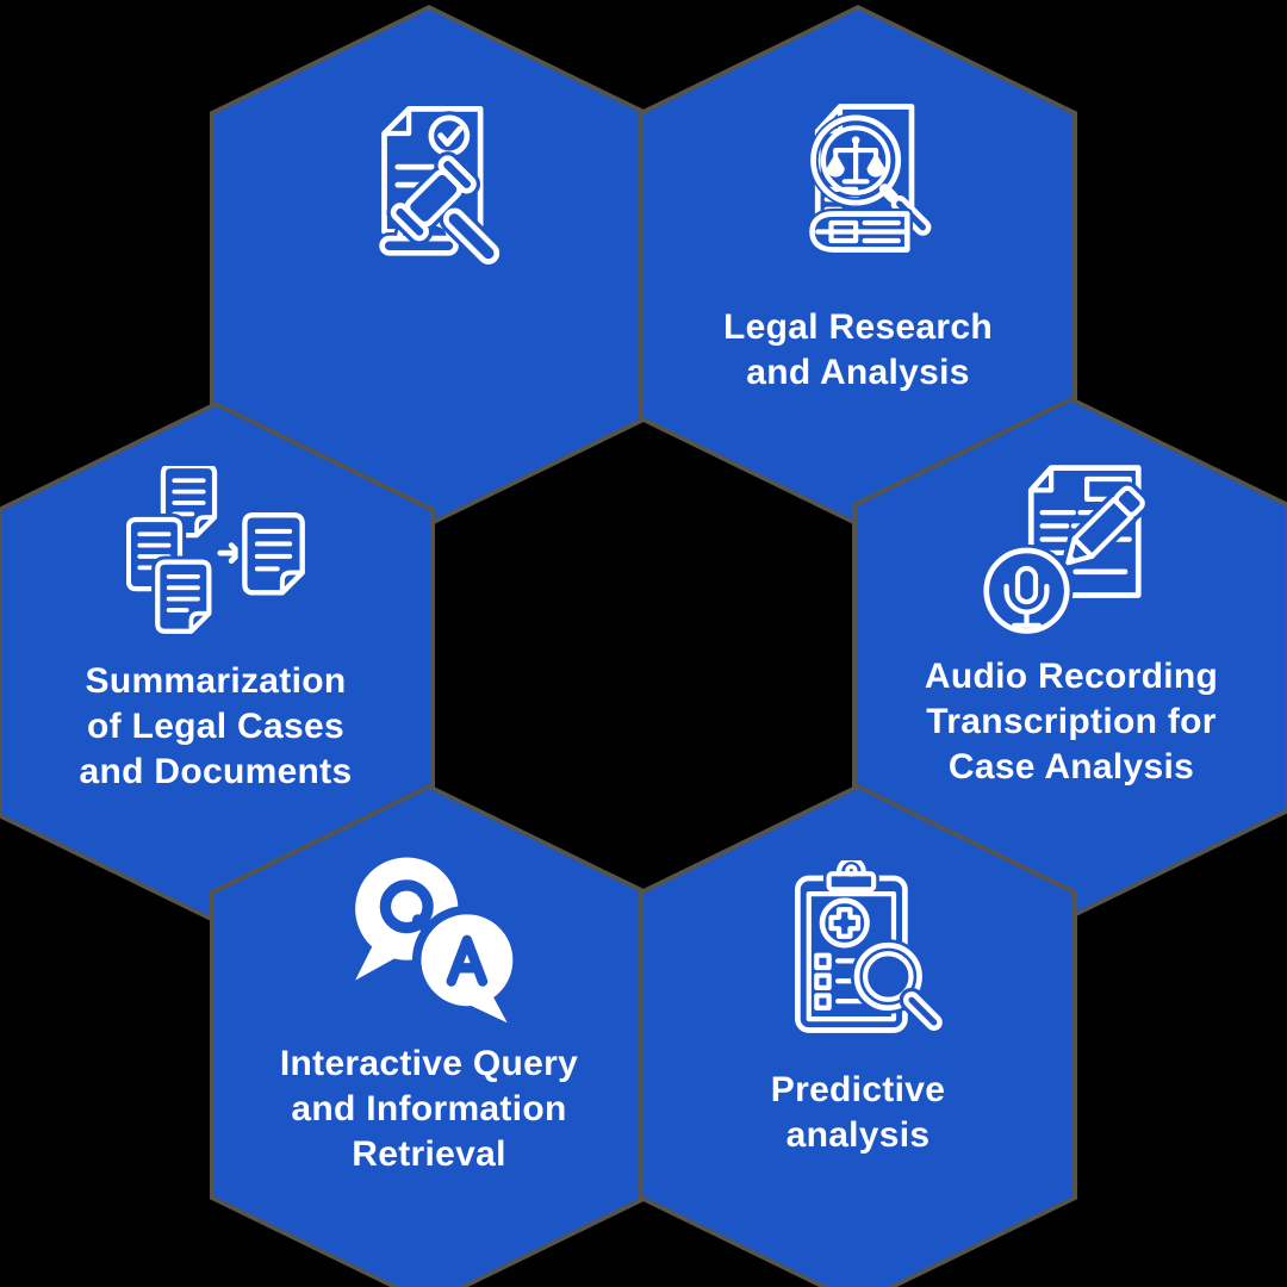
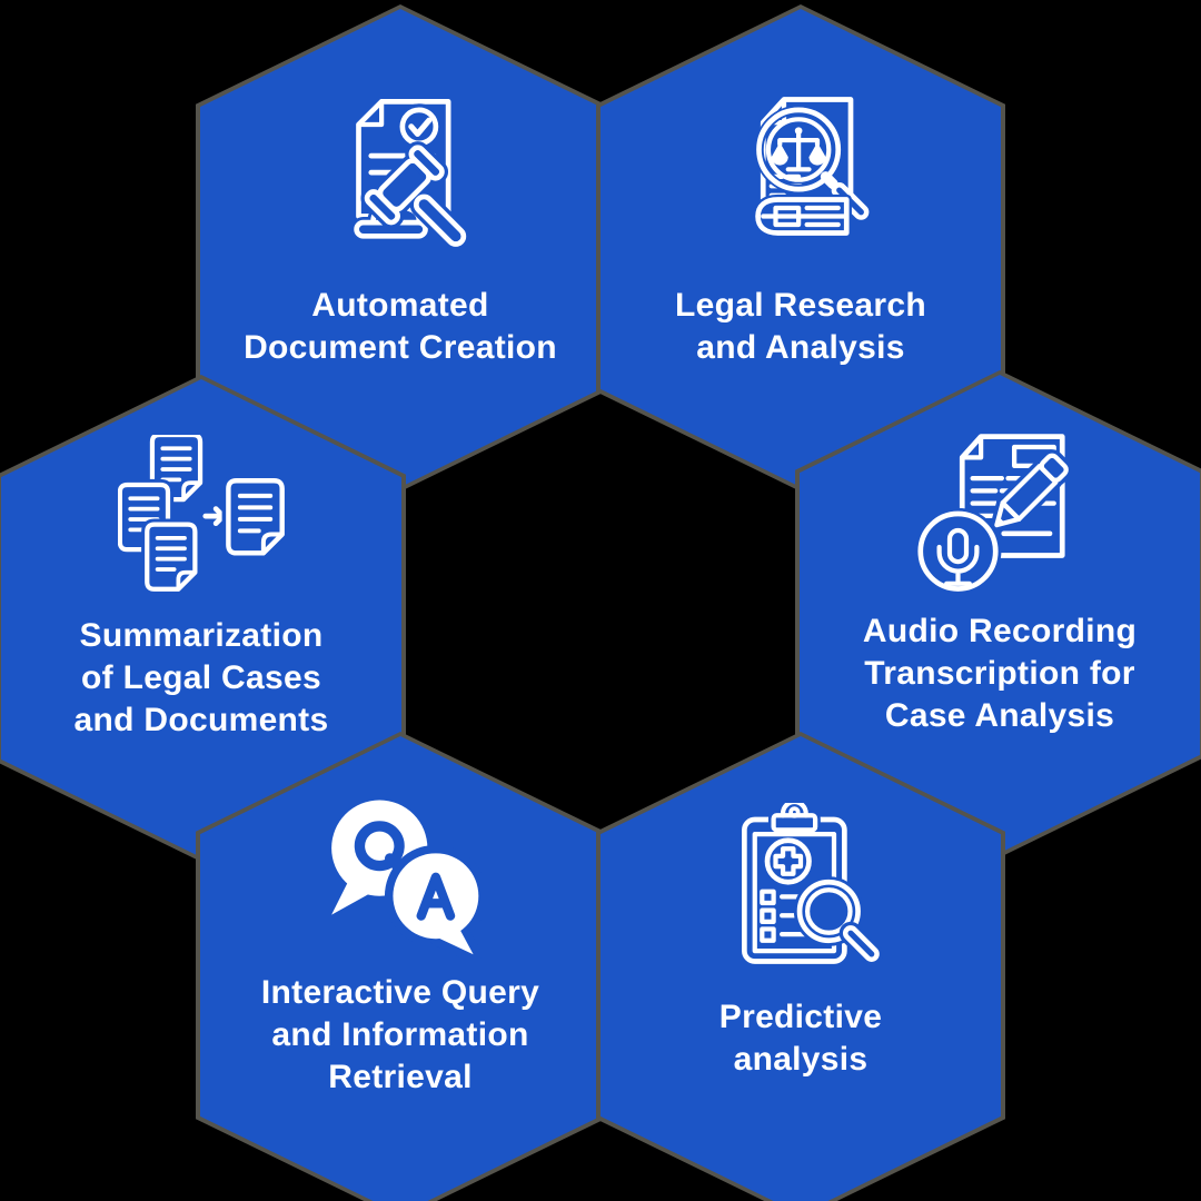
+ Automated
+ Document Creation
  Legal Research
  and Analysis
  Summarization
  of Legal Cases
  and Documents
  Audio Recording
  Transcription for
  Case Analysis
  Interactive Query
  and Information
  Retrieval
  Predictive
  analysis
